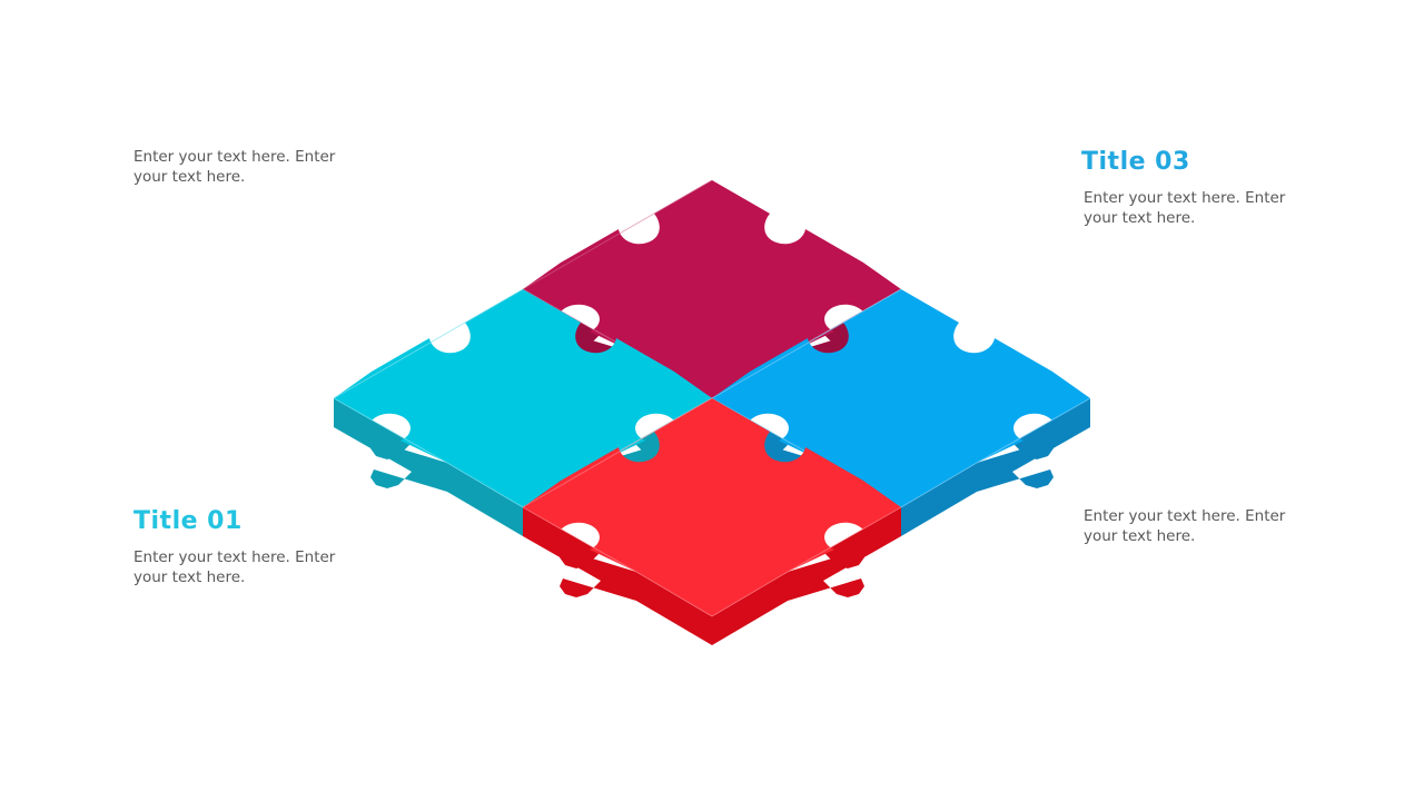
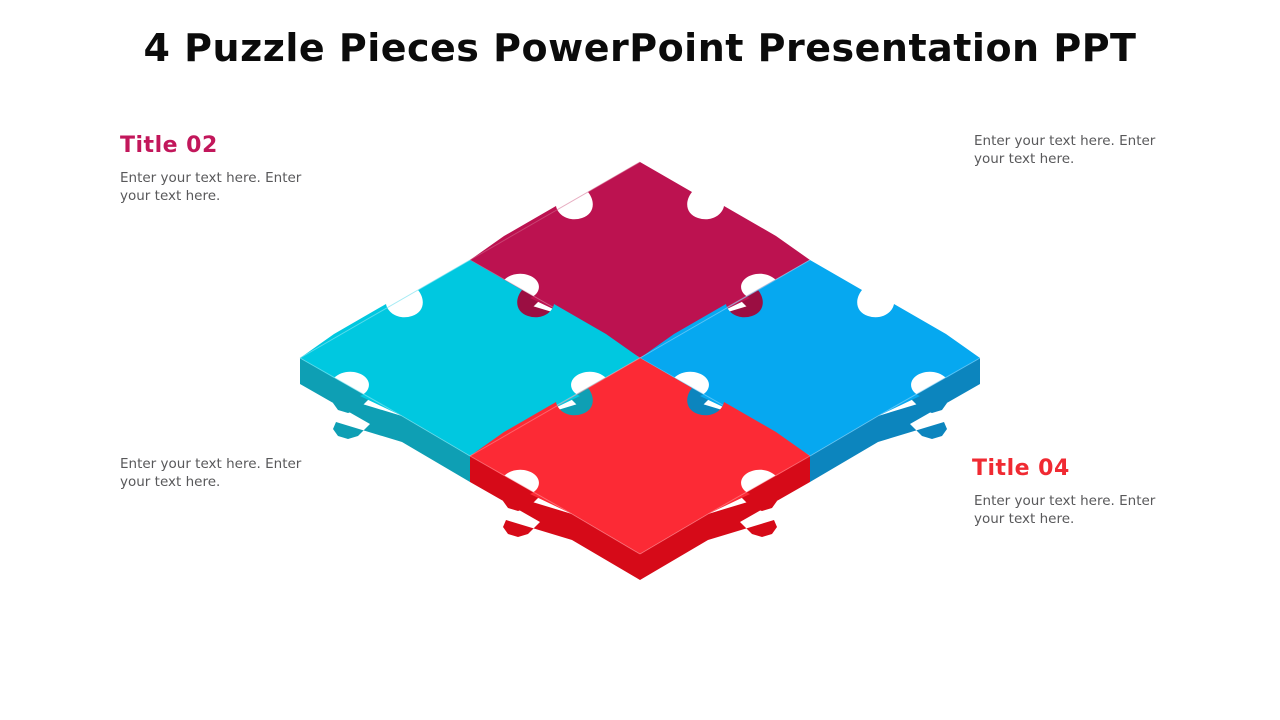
+ 4 Puzzle Pieces PowerPoint Presentation PPT
+ Title 02
  Enter your text here. Enter your text here.
- Title 03
  Enter your text here. Enter your text here.
- Title 01
  Enter your text here. Enter your text here.
+ Title 04
  Enter your text here. Enter your text here.
